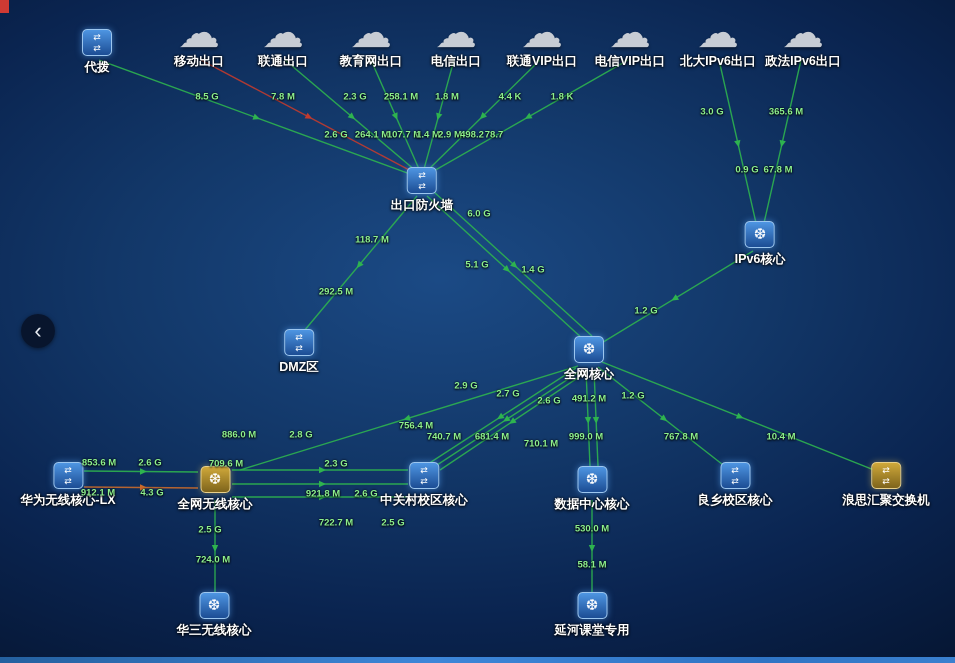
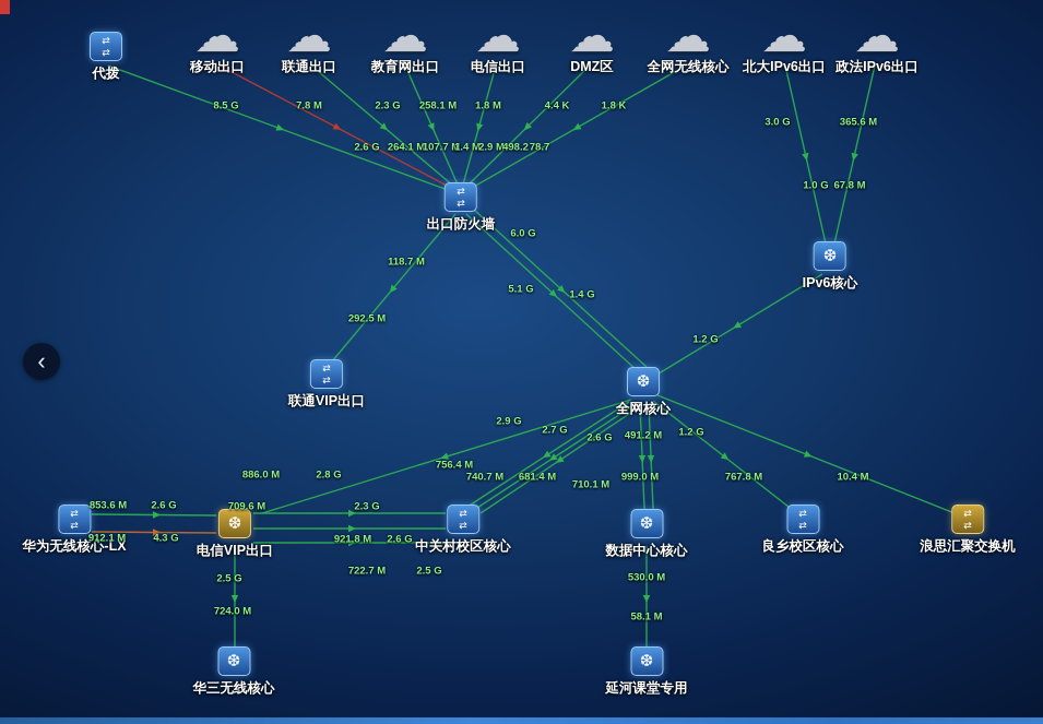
  ‹
  ⇄
  ⇄
  代拨
  ☁
  移动出口
  ☁
  联通出口
  ☁
  教育网出口
  ☁
  电信出口
  ☁
- 联通VIP出口
+ DMZ区
  ☁
- 电信VIP出口
+ 全网无线核心
  ☁
  北大IPv6出口
  ☁
  政法IPv6出口
  ⇄
  ⇄
  出口防火墙
  ❆
  IPv6核心
  ⇄
  ⇄
- DMZ区
+ 联通VIP出口
  ❆
  全网核心
  ⇄
  ⇄
  华为无线核心-LX
  ❆
- 全网无线核心
+ 电信VIP出口
  ⇄
  ⇄
  中关村校区核心
  ❆
  数据中心核心
  ⇄
  ⇄
  良乡校区核心
  ⇄
  ⇄
  浪思汇聚交换机
  ❆
  华三无线核心
  ❆
  延河课堂专用
  8.5 G
  7.8 M
  2.3 G
  258.1 M
  1.8 M
  4.4 K
  1.8 K
  3.0 G
  365.6 M
  2.6 G
  264.1 M
  107.7 M
  1.4 M
  2.9 M
  498.2
  78.7
- 0.9 G
+ 1.0 G
  67.8 M
  6.0 G
  118.7 M
  5.1 G
  1.4 G
  292.5 M
  1.2 G
  2.9 G
  2.7 G
  2.6 G
  491.2 M
  1.2 G
  886.0 M
  2.8 G
  756.4 M
  740.7 M
  681.4 M
  710.1 M
  999.0 M
  767.8 M
  10.4 M
  853.6 M
  2.6 G
  709.6 M
  2.3 G
  912.1 M
  4.3 G
  921.8 M
  2.6 G
  722.7 M
  2.5 G
  2.5 G
  724.0 M
  530.0 M
  58.1 M
